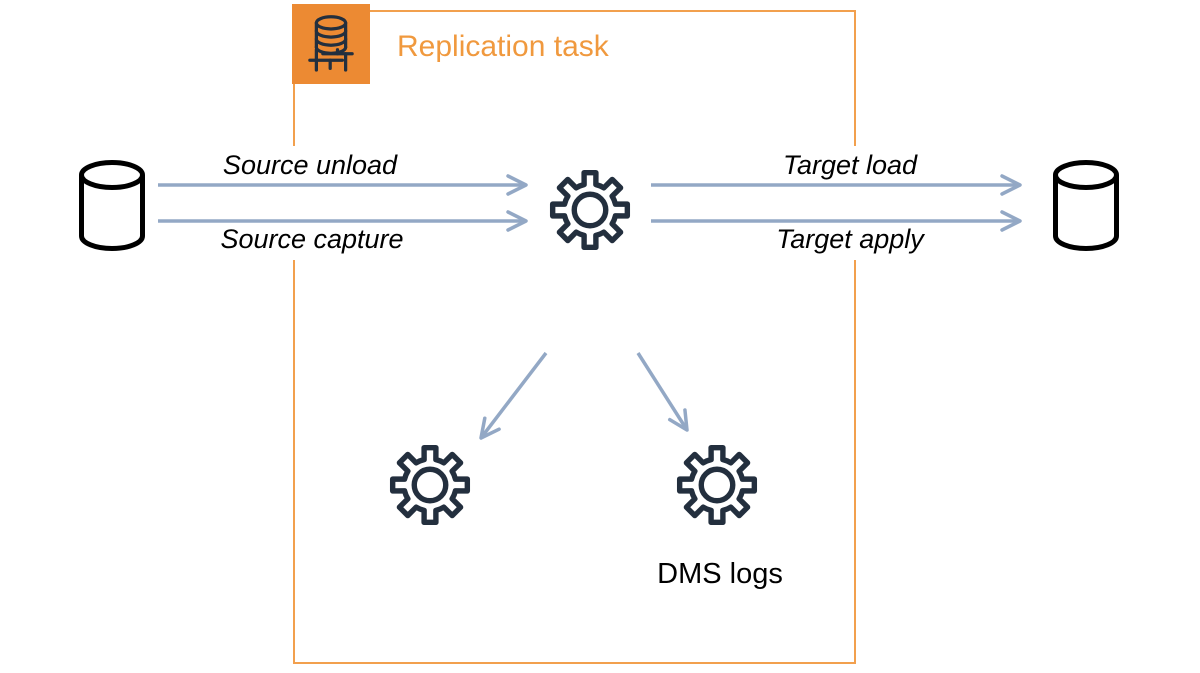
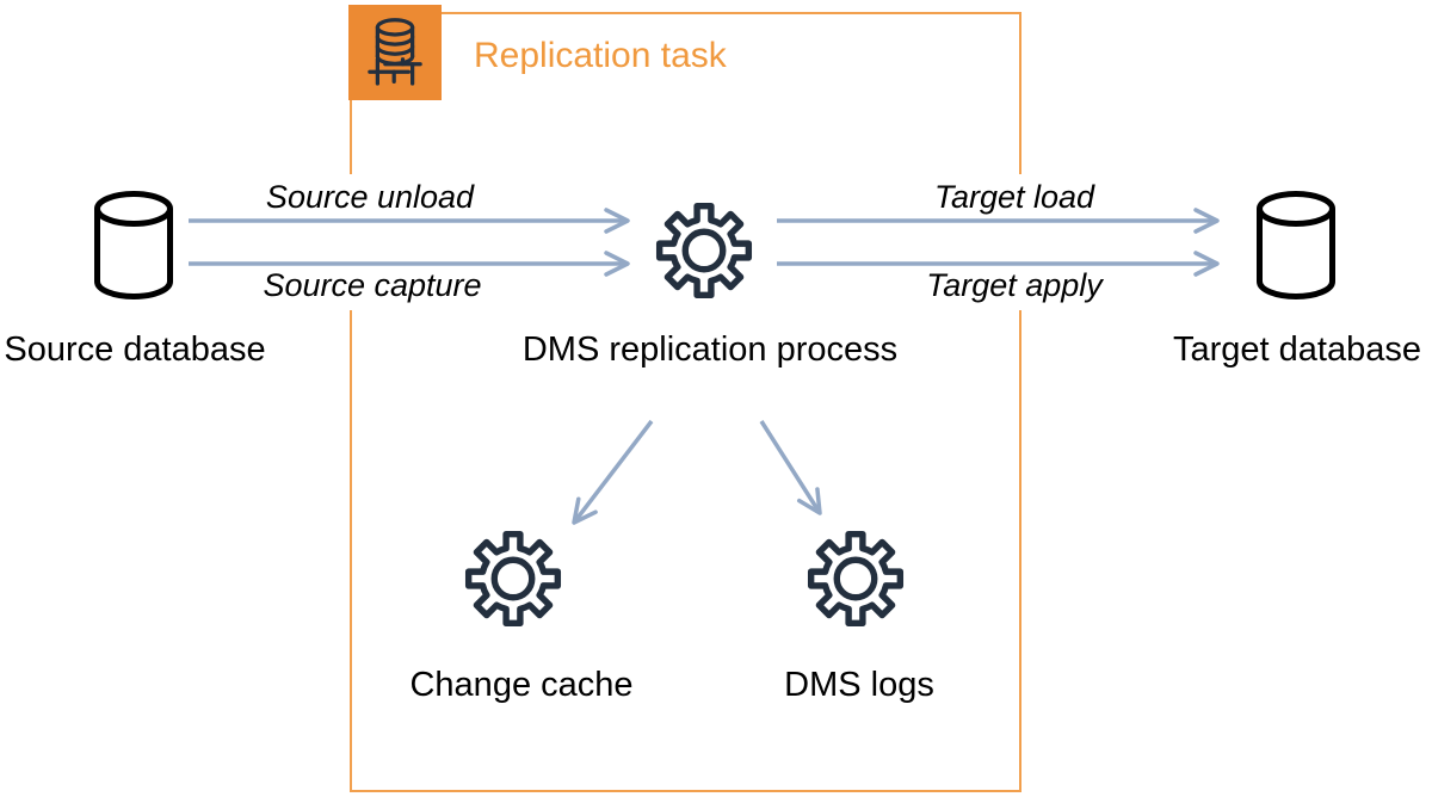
  Replication task
+ Source database
+ Target database
+ DMS replication process
+ Change cache
  DMS logs
  Source unload
  Source capture
  Target load
  Target apply
